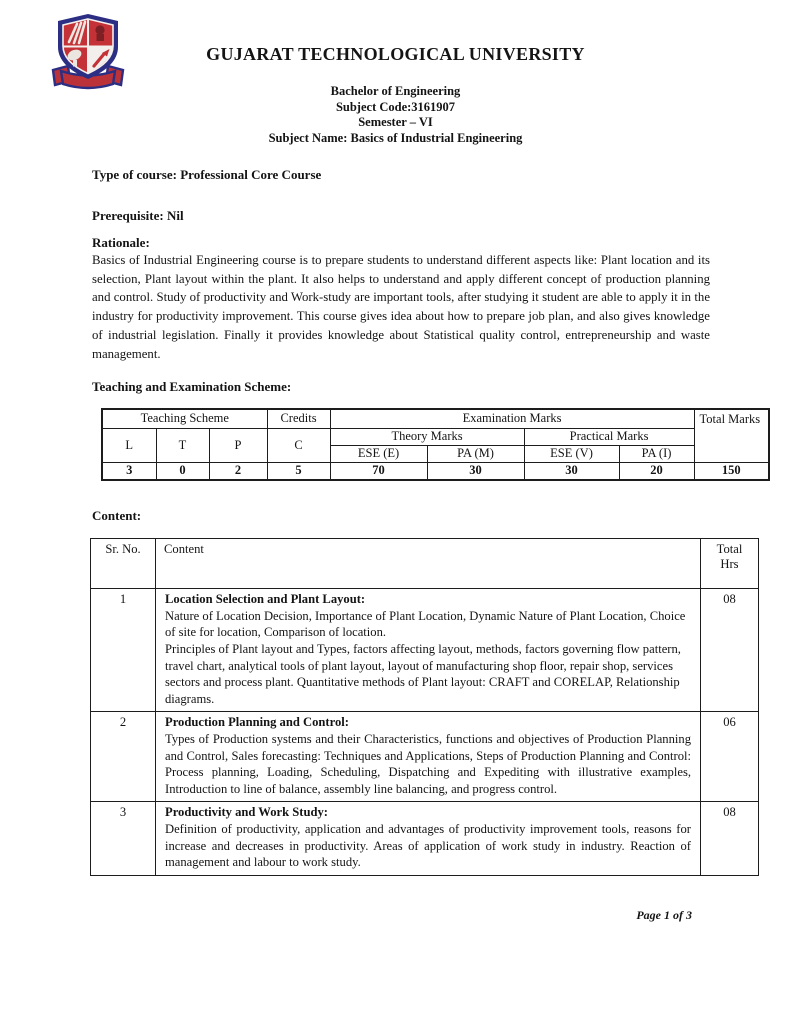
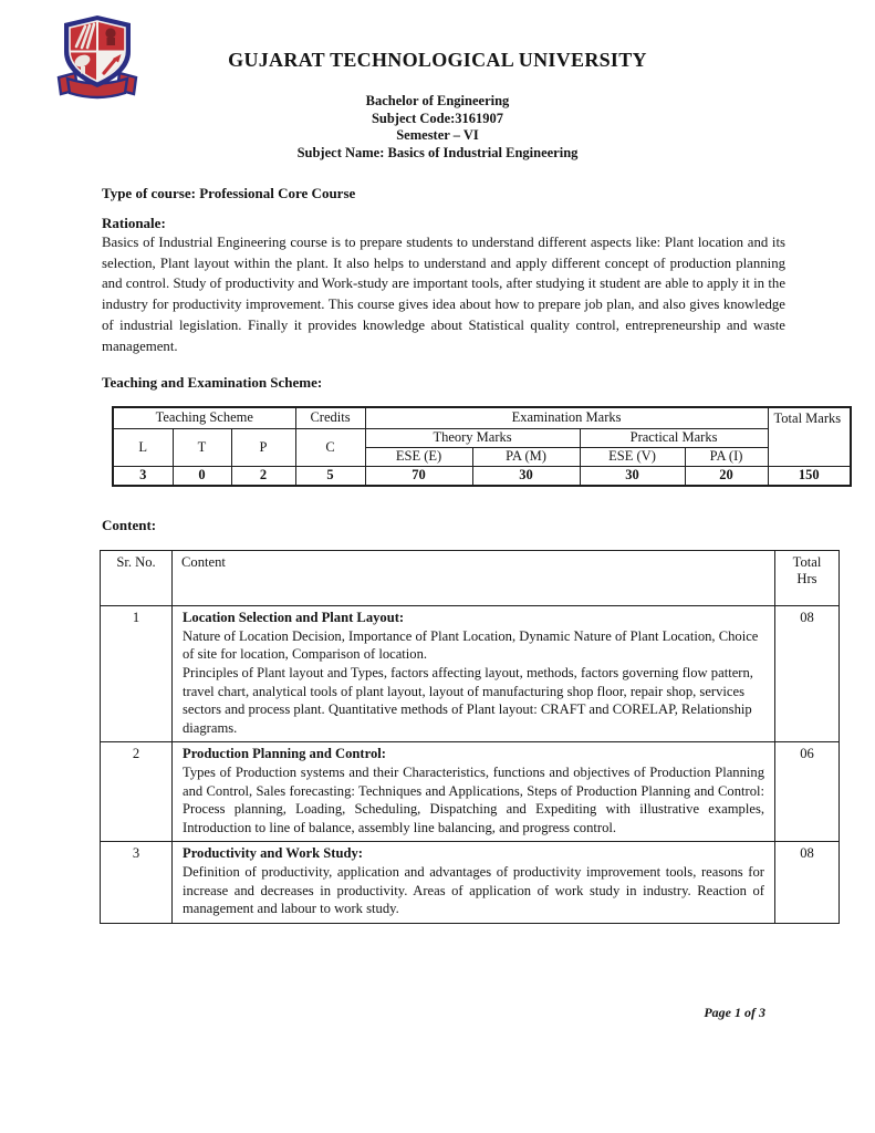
  GUJARAT TECHNOLOGICAL UNIVERSITY
  Bachelor of Engineering
  Subject Code:3161907
  Semester – VI
  Subject Name: Basics of Industrial Engineering
  Type of course: Professional Core Course
- Prerequisite: Nil
  Rationale:
  Basics of Industrial Engineering course is to prepare students to understand different aspects like: Plant location and its selection, Plant layout within the plant. It also helps to understand and apply different concept of production planning and control. Study of productivity and Work-study are important tools, after studying it student are able to apply it in the industry for productivity improvement. This course gives idea about how to prepare job plan, and also gives knowledge of industrial legislation. Finally it provides knowledge about Statistical quality control, entrepreneurship and waste management.
  Teaching and Examination Scheme:
  Teaching Scheme	Credits	Examination Marks	Total Marks
  L	T	P	C	Theory Marks	Practical Marks
  ESE (E)	PA (M)	ESE (V)	PA (I)
  3	0	2	5	70	30	30	20	150
  Content:
  Sr. No.	Content	Total Hrs
  1	Location Selection and Plant Layout: Nature of Location Decision, Importance of Plant Location, Dynamic Nature of Plant Location, Choice of site for location, Comparison of location. Principles of Plant layout and Types, factors affecting layout, methods, factors governing flow pattern, travel chart, analytical tools of plant layout, layout of manufacturing shop floor, repair shop, services sectors and process plant. Quantitative methods of Plant layout: CRAFT and CORELAP, Relationship diagrams.	08
  2	Production Planning and Control: Types of Production systems and their Characteristics, functions and objectives of Production Planning and Control, Sales forecasting: Techniques and Applications, Steps of Production Planning and Control: Process planning, Loading, Scheduling, Dispatching and Expediting with illustrative examples, Introduction to line of balance, assembly line balancing, and progress control.	06
  3	Productivity and Work Study: Definition of productivity, application and advantages of productivity improvement tools, reasons for increase and decreases in productivity. Areas of application of work study in industry. Reaction of management and labour to work study.	08
  Page 1 of 3
